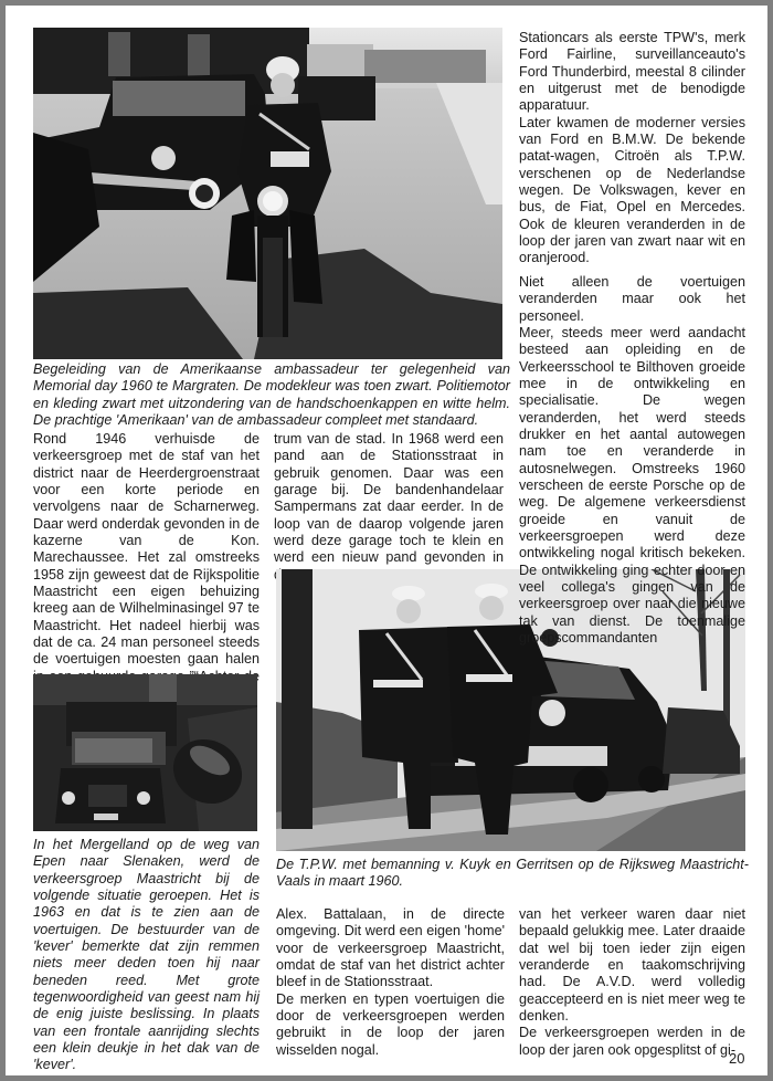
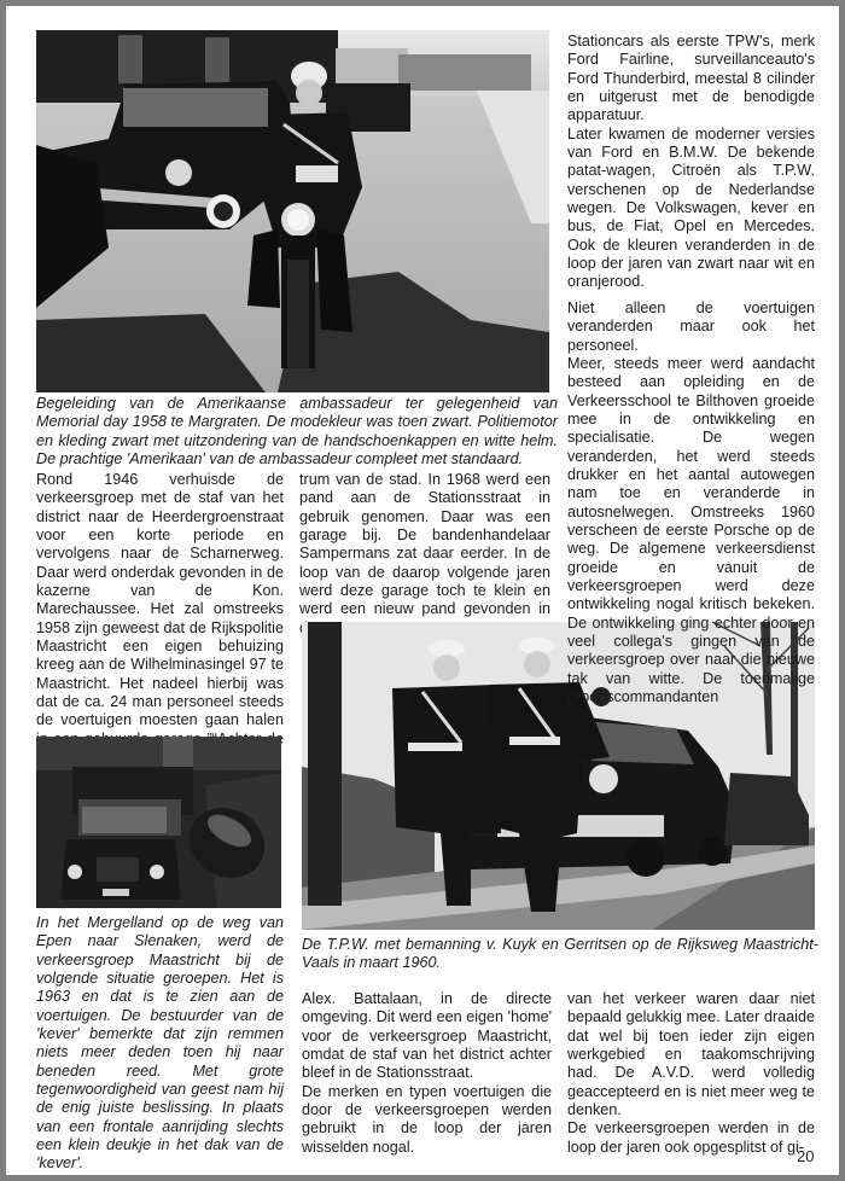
- Begeleiding van de Amerikaanse ambassadeur ter gelegenheid van Memorial day 1960 te Margraten. De modekleur was toen zwart. Politiemotor en kleding zwart met uitzondering van de handschoenkappen en witte helm. De prachtige 'Amerikaan' van de ambassadeur compleet met standaard.
+ Begeleiding van de Amerikaanse ambassadeur ter gelegenheid van Memorial day 1958 te Margraten. De modekleur was toen zwart. Politiemotor en kleding zwart met uitzondering van de handschoenkappen en witte helm. De prachtige 'Amerikaan' van de ambassadeur compleet met standaard.
  Rond 1946 verhuisde de verkeersgroep met de staf van het district naar de Heerdergroenstraat voor een korte periode en vervolgens naar de Scharnerweg. Daar werd onderdak gevonden in de kazerne van de Kon. Marechaussee. Het zal omstreeks 1958 zijn geweest dat de Rijkspolitie Maastricht een eigen behuizing kreeg aan de Wilhelminasingel 97 te Maastricht. Het nadeel hierbij was dat de ca. 24 man personeel steeds de voertuigen moesten gaan halen
  trum van de stad. In 1968 werd een pand aan de Stationsstraat in gebruik genomen. Daar was een garage bij. De bandenhandelaar Sampermans zat daar eerder. In de loop van de daarop volgende jaren werd deze garage toch te klein en werd een nieuw pand gevonden in
  In het Mergelland op de weg van Epen naar Slenaken, werd de verkeersgroep Maastricht bij de volgende situatie geroepen. Het is 1963 en dat is te zien aan de voertuigen. De bestuurder van de 'kever' bemerkte dat zijn remmen niets meer deden toen hij naar beneden reed. Met grote tegenwoordigheid van geest nam hij de enig juiste beslissing. In plaats van een frontale aanrijding slechts een klein deukje in het dak van de 'kever'.
  De T.P.W. met bemanning v. Kuyk en Gerritsen op de Rijksweg Maastricht-Vaals in maart 1960.
  Alex. Battalaan, in de directe omgeving. Dit werd een eigen 'home' voor de verkeersgroep Maastricht, omdat de staf van het district achter bleef in de Stationsstraat.
  De merken en typen voertuigen die door de verkeersgroepen werden gebruikt in de loop der jaren wisselden nogal.
  Stationcars als eerste TPW's, merk Ford Fairline, surveillanceauto's Ford Thunderbird, meestal 8 cilinder en uitgerust met de benodigde apparatuur.
  Later kwamen de moderner versies van Ford en B.M.W. De bekende patat-wagen, Citroën als T.P.W. verschenen op de Nederlandse wegen. De Volkswagen, kever en bus, de Fiat, Opel en Mercedes. Ook de kleuren veranderden in de loop der jaren van zwart naar wit en oranjerood.
  Niet alleen de voertuigen veranderden maar ook het personeel.
- Meer, steeds meer werd aandacht besteed aan opleiding en de Verkeersschool te Bilthoven groeide mee in de ontwikkeling en specialisatie. De wegen veranderden, het werd steeds drukker en het aantal autowegen nam toe en veranderde in autosnelwegen. Omstreeks 1960 verscheen de eerste Porsche op de weg. De algemene verkeersdienst groeide en vanuit de verkeersgroepen werd deze ontwikkeling nogal kritisch bekeken. De ontwikkeling ging echter door en veel collega's gingen van de verkeersgroep over naar die nieuwe tak van dienst. De toenmalige groepscommandanten
+ Meer, steeds meer werd aandacht besteed aan opleiding en de Verkeersschool te Bilthoven groeide mee in de ontwikkeling en specialisatie. De wegen veranderden, het werd steeds drukker en het aantal autowegen nam toe en veranderde in autosnelwegen. Omstreeks 1960 verscheen de eerste Porsche op de weg. De algemene verkeersdienst groeide en vanuit de verkeersgroepen werd deze ontwikkeling nogal kritisch bekeken. De ontwikkeling ging echter door en veel collega's gingen van de verkeersgroep over naar die nieuwe tak van witte. De toenmalige groepscommandanten
- van het verkeer waren daar niet bepaald gelukkig mee. Later draaide dat wel bij toen ieder zijn eigen veranderde en taakomschrijving had. De A.V.D. werd volledig geaccepteerd en is niet meer weg te denken.
+ van het verkeer waren daar niet bepaald gelukkig mee. Later draaide dat wel bij toen ieder zijn eigen werkgebied en taakomschrijving had. De A.V.D. werd volledig geaccepteerd en is niet meer weg te denken.
  De verkeersgroepen werden in de loop der jaren ook opgesplitst of gi-
  20
